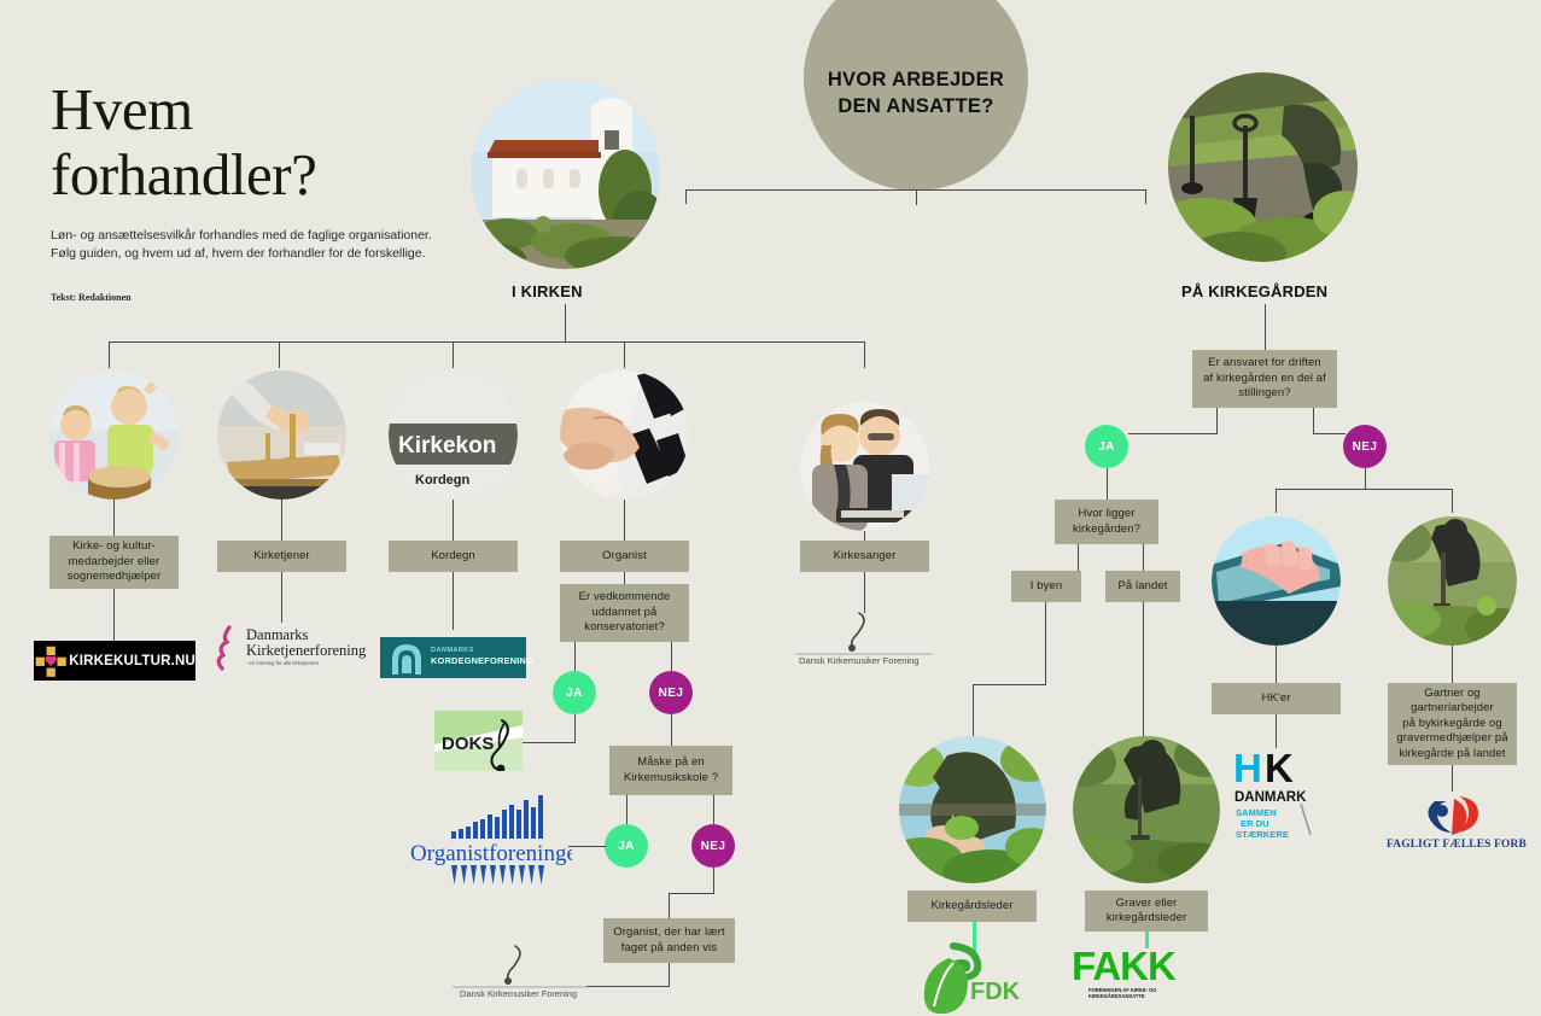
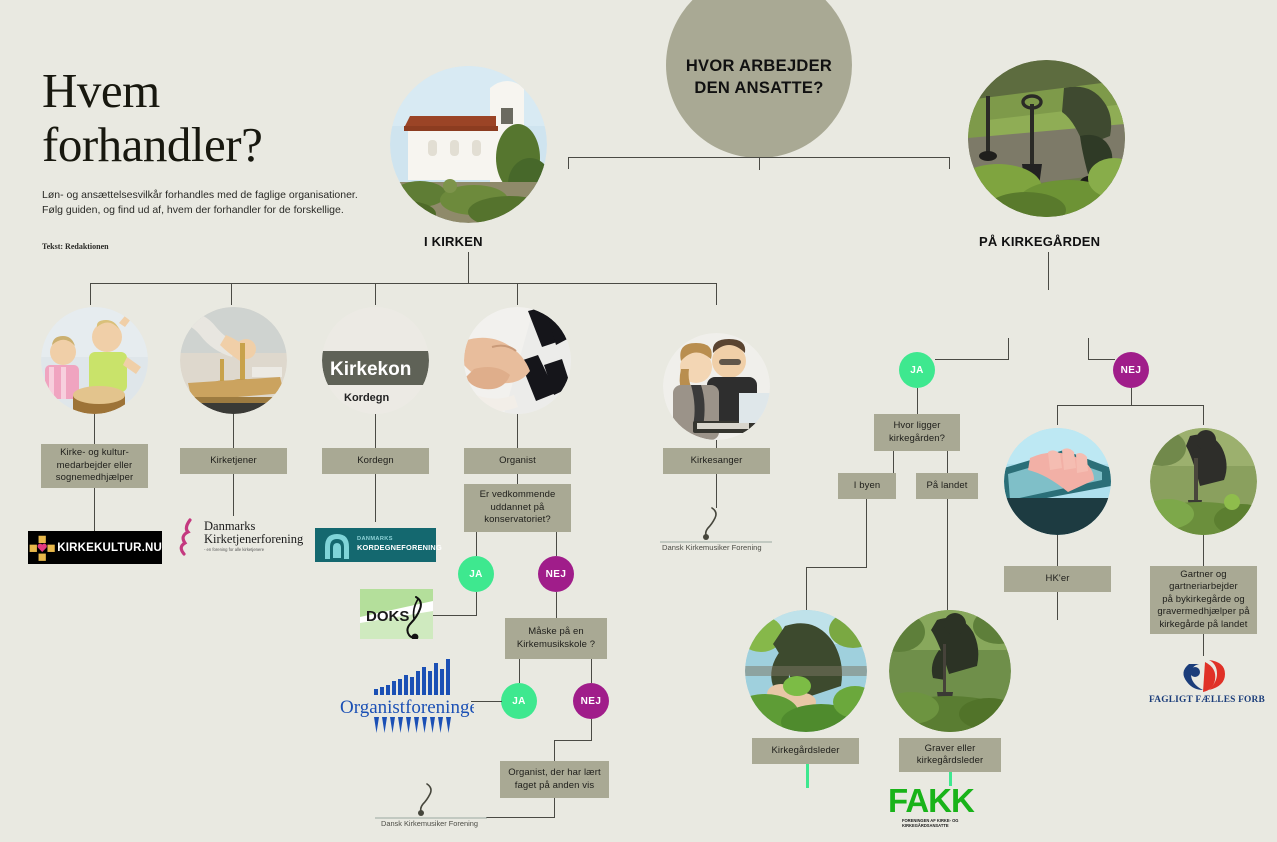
  Hvem
  forhandler?
- Løn- og ansættelsesvilkår forhandles med de faglige organisationer. Følg guiden, og hvem ud af, hvem der forhandler for de forskellige.
+ Løn- og ansættelsesvilkår forhandles med de faglige organisationer. Følg guiden, og find ud af, hvem der forhandler for de forskellige.
  Tekst: Redaktionen
  HVOR ARBEJDER DEN ANSATTE?
  I KIRKEN
  Kirke- og kultur-
  medarbejder eller
  sognemedhjælper
  KIRKEKULTUR.NU
  Kirketjener
  Danmarks
  Kirketjenerforening
  Kirkekon
  Kordegn
  Kordegn
  KORDEGNEFORENING
  Organist
  Er vedkommende
  uddannet på
  konservatoriet?
  JA
  NEJ
  DOKS
  Måske på en
  Kirkemusikskole ?
  JA
  NEJ
  Organistforeninge
  Organist, der har lært
  faget på anden vis
  Dansk Kirkemusiker Forening
  Kirkesanger
  Dansk Kirkemusiker Forening
  PÅ KIRKEGÅRDEN
- Er ansvaret for driften
- af kirkegården en del af
- stillingen?
  JA
  NEJ
  Hvor ligger
  kirkegården?
  I byen
  På landet
  Kirkegårdsleder
- FDK
  Graver eller
  kirkegårdsleder
  FAKK
  HK'er
- H
- K
- DANMARK
- SAMMEN
- ER DU
- STÆRKERE
  Gartner og
  gartneriarbejder
  på bykirkegårde og
  gravermedhjælper på
  kirkegårde på landet
  FAGLIGT FÆLLES FORB
